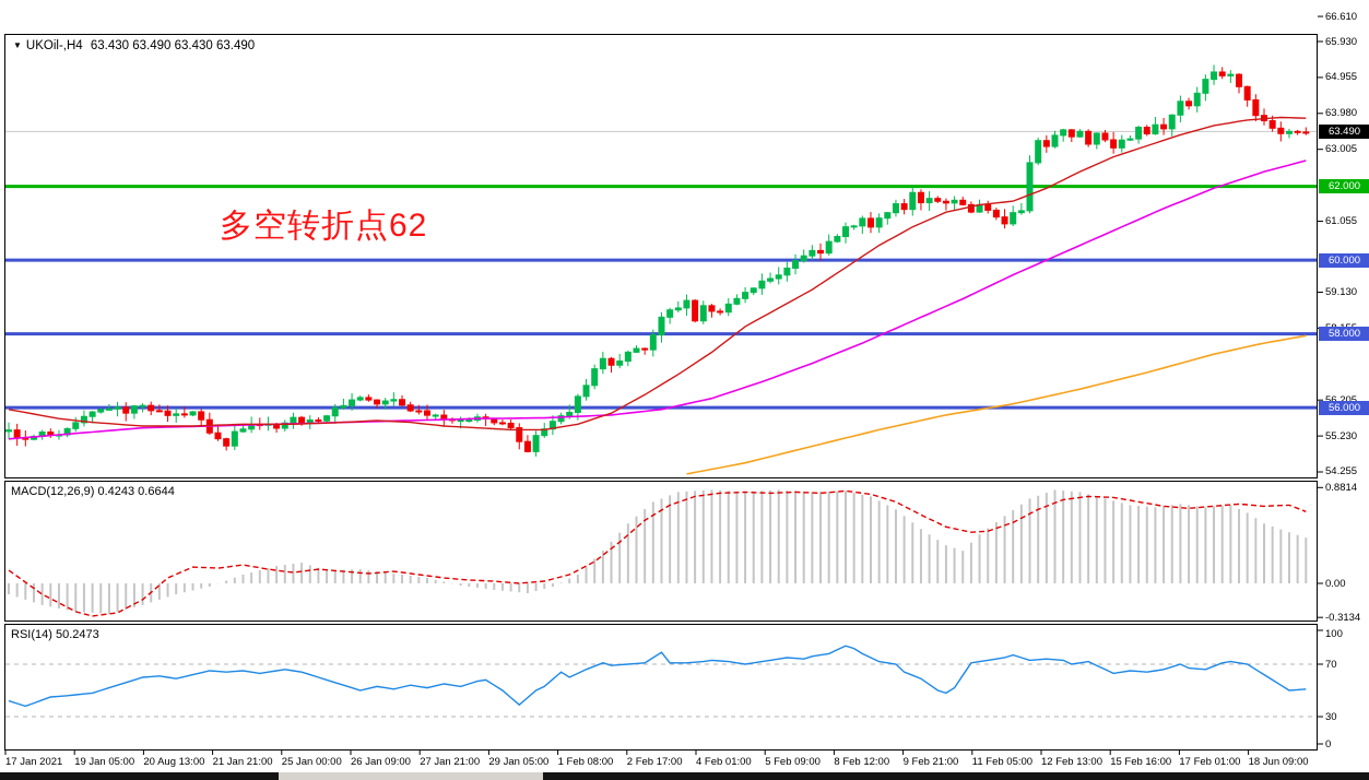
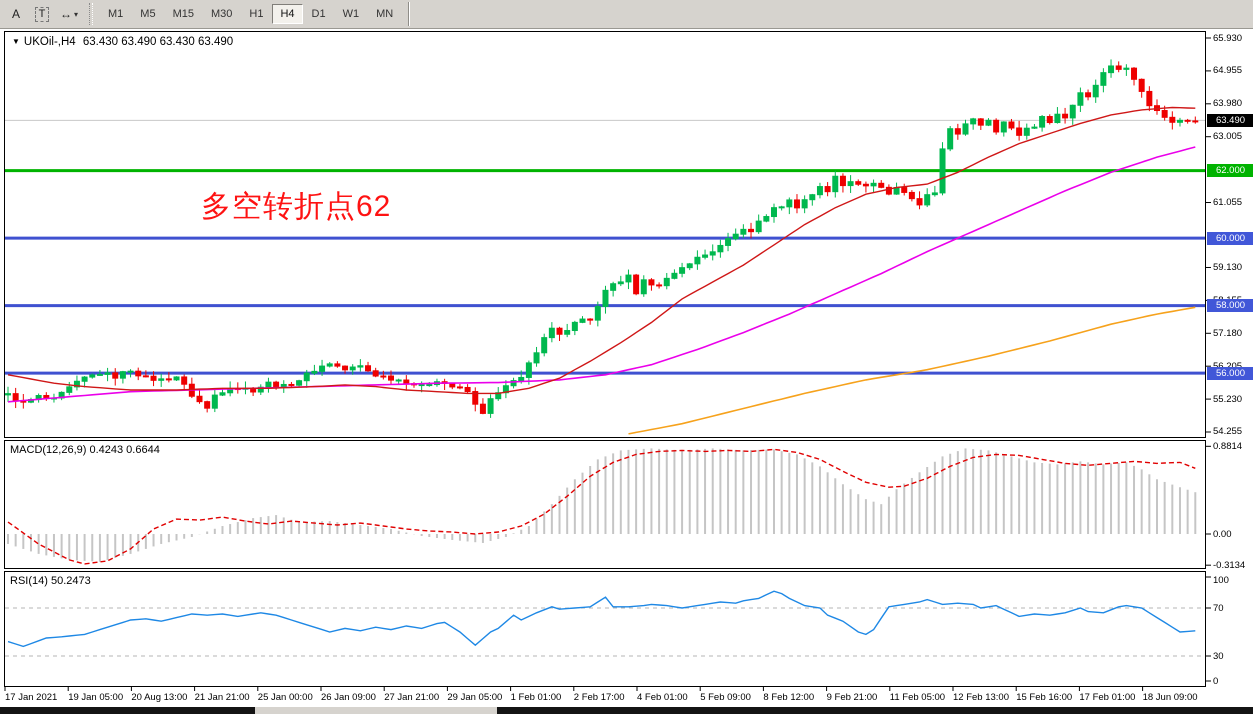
+ A
+ T
+ ↔
+ ▾
+ M1
+ M5
+ M15
+ M30
+ H1
+ H4
+ D1
+ W1
+ MN
  ▼ UKOil-,H4 63.430 63.490 63.430 63.490
  MACD(12,26,9) 0.4243 0.6644
  RSI(14) 50.2473
  多空转折点62
  65.930
  64.955
  63.980
  63.005
  61.055
  59.130
- 66.610
+ 57.180
  55.230
  54.255
  63.490
  62.000
  60.000
  58.000
  56.000
  0.8814
  0.00
  -0.3134
  100
  70
  30
  0
  17 Jan 2021
  19 Jan 05:00
  20 Aug 13:00
  21 Jan 21:00
  25 Jan 00:00
  26 Jan 09:00
  27 Jan 21:00
  29 Jan 05:00
- 1 Feb 08:00
+ 1 Feb 01:00
  2 Feb 17:00
  4 Feb 01:00
  5 Feb 09:00
  8 Feb 12:00
  9 Feb 21:00
  11 Feb 05:00
  12 Feb 13:00
  15 Feb 16:00
  17 Feb 01:00
  18 Jun 09:00
